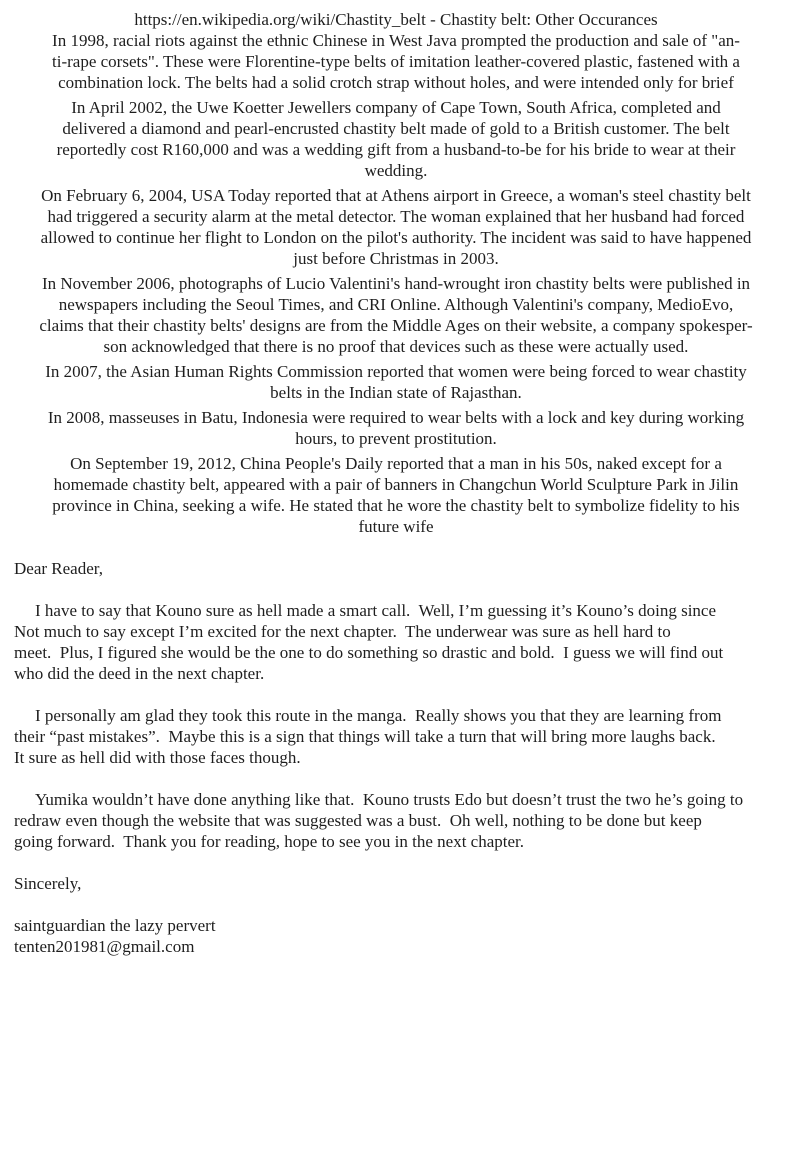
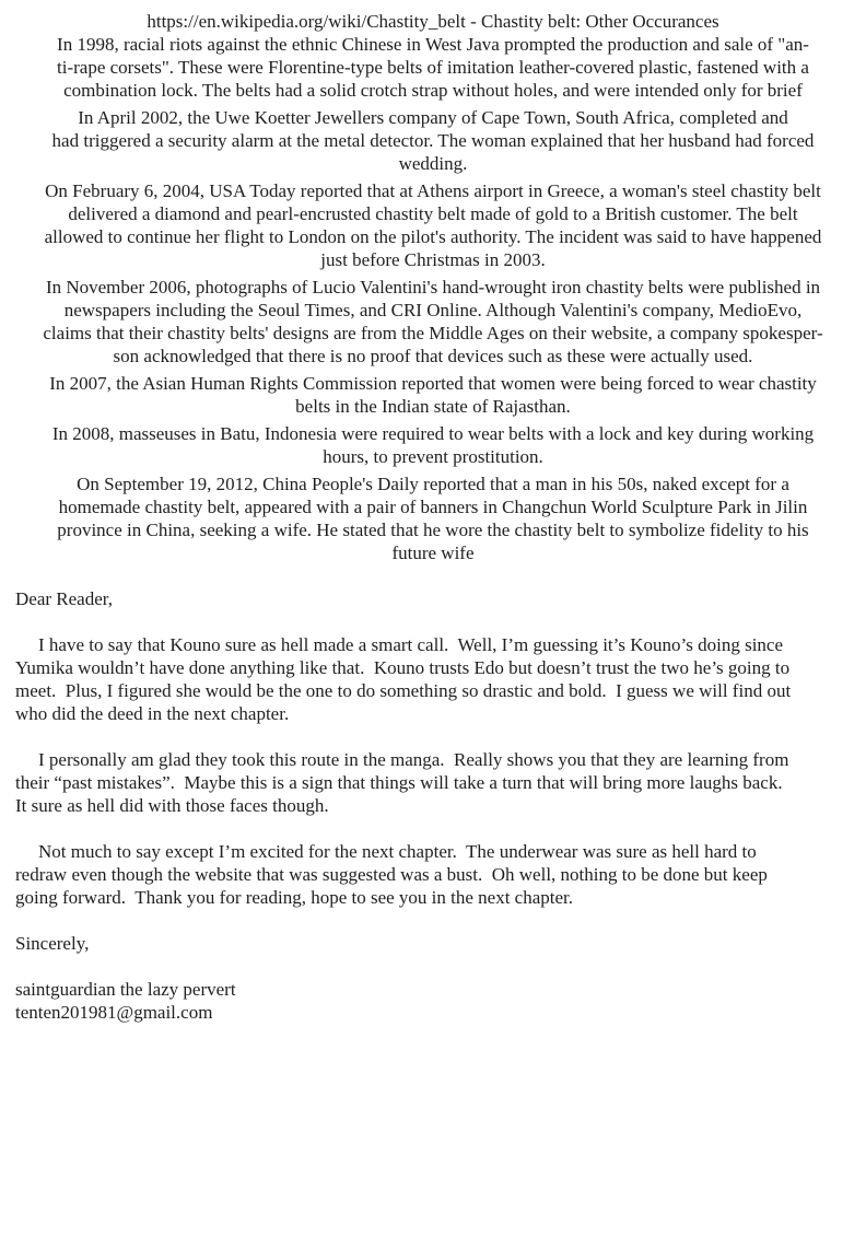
  https://en.wikipedia.org/wiki/Chastity_belt - Chastity belt: Other Occurances
  In 1998, racial riots against the ethnic Chinese in West Java prompted the production and sale of "an-
  ti-rape corsets". These were Florentine-type belts of imitation leather-covered plastic, fastened with a
  combination lock. The belts had a solid crotch strap without holes, and were intended only for brief
  In April 2002, the Uwe Koetter Jewellers company of Cape Town, South Africa, completed and
- delivered a diamond and pearl-encrusted chastity belt made of gold to a British customer. The belt
+ had triggered a security alarm at the metal detector. The woman explained that her husband had forced
- reportedly cost R160,000 and was a wedding gift from a husband-to-be for his bride to wear at their
  wedding.
  On February 6, 2004, USA Today reported that at Athens airport in Greece, a woman's steel chastity belt
- had triggered a security alarm at the metal detector. The woman explained that her husband had forced
+ delivered a diamond and pearl-encrusted chastity belt made of gold to a British customer. The belt
  allowed to continue her flight to London on the pilot's authority. The incident was said to have happened
  just before Christmas in 2003.
  In November 2006, photographs of Lucio Valentini's hand-wrought iron chastity belts were published in
  newspapers including the Seoul Times, and CRI Online. Although Valentini's company, MedioEvo,
  claims that their chastity belts' designs are from the Middle Ages on their website, a company spokesper-
  son acknowledged that there is no proof that devices such as these were actually used.
  In 2007, the Asian Human Rights Commission reported that women were being forced to wear chastity
  belts in the Indian state of Rajasthan.
  In 2008, masseuses in Batu, Indonesia were required to wear belts with a lock and key during working
  hours, to prevent prostitution.
  On September 19, 2012, China People's Daily reported that a man in his 50s, naked except for a
  homemade chastity belt, appeared with a pair of banners in Changchun World Sculpture Park in Jilin
  province in China, seeking a wife. He stated that he wore the chastity belt to symbolize fidelity to his
  future wife
  Dear Reader,
  I have to say that Kouno sure as hell made a smart call. Well, I’m guessing it’s Kouno’s doing since
- Not much to say except I’m excited for the next chapter. The underwear was sure as hell hard to
+ Yumika wouldn’t have done anything like that. Kouno trusts Edo but doesn’t trust the two he’s going to
  meet. Plus, I figured she would be the one to do something so drastic and bold. I guess we will find out
  who did the deed in the next chapter.
  I personally am glad they took this route in the manga. Really shows you that they are learning from
  their “past mistakes”. Maybe this is a sign that things will take a turn that will bring more laughs back.
  It sure as hell did with those faces though.
- Yumika wouldn’t have done anything like that. Kouno trusts Edo but doesn’t trust the two he’s going to
+ Not much to say except I’m excited for the next chapter. The underwear was sure as hell hard to
  redraw even though the website that was suggested was a bust. Oh well, nothing to be done but keep
  going forward. Thank you for reading, hope to see you in the next chapter.
  Sincerely,
  saintguardian the lazy pervert
  tenten201981@gmail.com
